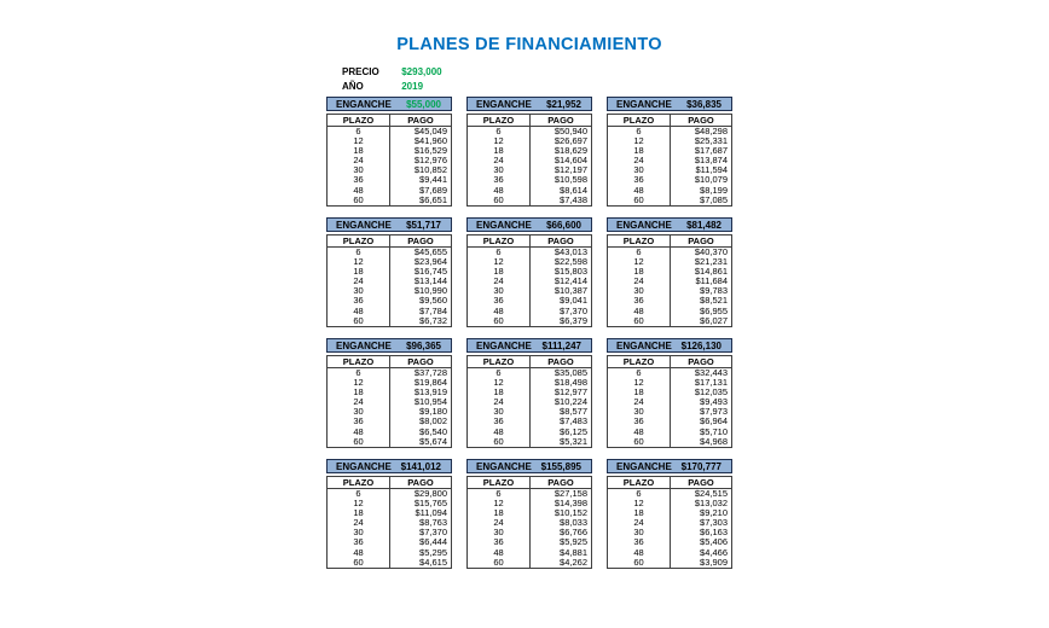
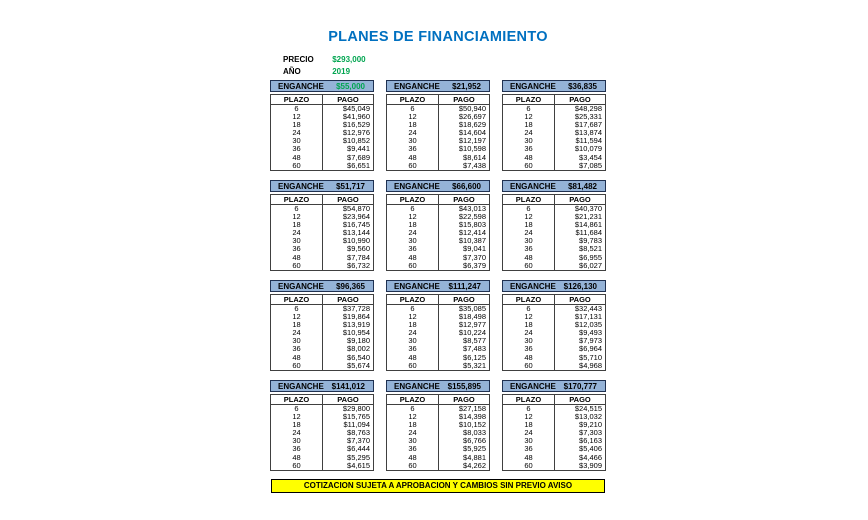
  PLANES DE FINANCIAMIENTO
  PRECIO $293,000
  AÑO 2019
  ENGANCHE
  $55,000
  PLAZO
  PAGO
  6
  $45,049
  12
  $41,960
  18
  $16,529
  24
  $12,976
  30
  $10,852
  36
  $9,441
  48
  $7,689
  60
  $6,651
  ENGANCHE
  $21,952
  PLAZO
  PAGO
  6
  $50,940
  12
  $26,697
  18
  $18,629
  24
  $14,604
  30
  $12,197
  36
  $10,598
  48
  $8,614
  60
  $7,438
  ENGANCHE
  $36,835
  PLAZO
  PAGO
  6
  $48,298
  12
  $25,331
  18
  $17,687
  24
  $13,874
  30
  $11,594
  36
  $10,079
  48
- $8,199
+ $3,454
  60
  $7,085
  ENGANCHE
  $51,717
  PLAZO
  PAGO
  6
- $45,655
+ $54,870
  12
  $23,964
  18
  $16,745
  24
  $13,144
  30
  $10,990
  36
  $9,560
  48
  $7,784
  60
  $6,732
  ENGANCHE
  $66,600
  PLAZO
  PAGO
  6
  $43,013
  12
  $22,598
  18
  $15,803
  24
  $12,414
  30
  $10,387
  36
  $9,041
  48
  $7,370
  60
  $6,379
  ENGANCHE
  $81,482
  PLAZO
  PAGO
  6
  $40,370
  12
  $21,231
  18
  $14,861
  24
  $11,684
  30
  $9,783
  36
  $8,521
  48
  $6,955
  60
  $6,027
  ENGANCHE
  $96,365
  PLAZO
  PAGO
  6
  $37,728
  12
  $19,864
  18
  $13,919
  24
  $10,954
  30
  $9,180
  36
  $8,002
  48
  $6,540
  60
  $5,674
  ENGANCHE
  $111,247
  PLAZO
  PAGO
  6
  $35,085
  12
  $18,498
  18
  $12,977
  24
  $10,224
  30
  $8,577
  36
  $7,483
  48
  $6,125
  60
  $5,321
  ENGANCHE
  $126,130
  PLAZO
  PAGO
  6
  $32,443
  12
  $17,131
  18
  $12,035
  24
  $9,493
  30
  $7,973
  36
  $6,964
  48
  $5,710
  60
  $4,968
  ENGANCHE
  $141,012
  PLAZO
  PAGO
  6
  $29,800
  12
  $15,765
  18
  $11,094
  24
  $8,763
  30
  $7,370
  36
  $6,444
  48
  $5,295
  60
  $4,615
  ENGANCHE
  $155,895
  PLAZO
  PAGO
  6
  $27,158
  12
  $14,398
  18
  $10,152
  24
  $8,033
  30
  $6,766
  36
  $5,925
  48
  $4,881
  60
  $4,262
  ENGANCHE
  $170,777
  PLAZO
  PAGO
  6
  $24,515
  12
  $13,032
  18
  $9,210
  24
  $7,303
  30
  $6,163
  36
  $5,406
  48
  $4,466
  60
  $3,909
+ COTIZACION SUJETA A APROBACION Y CAMBIOS SIN PREVIO AVISO
